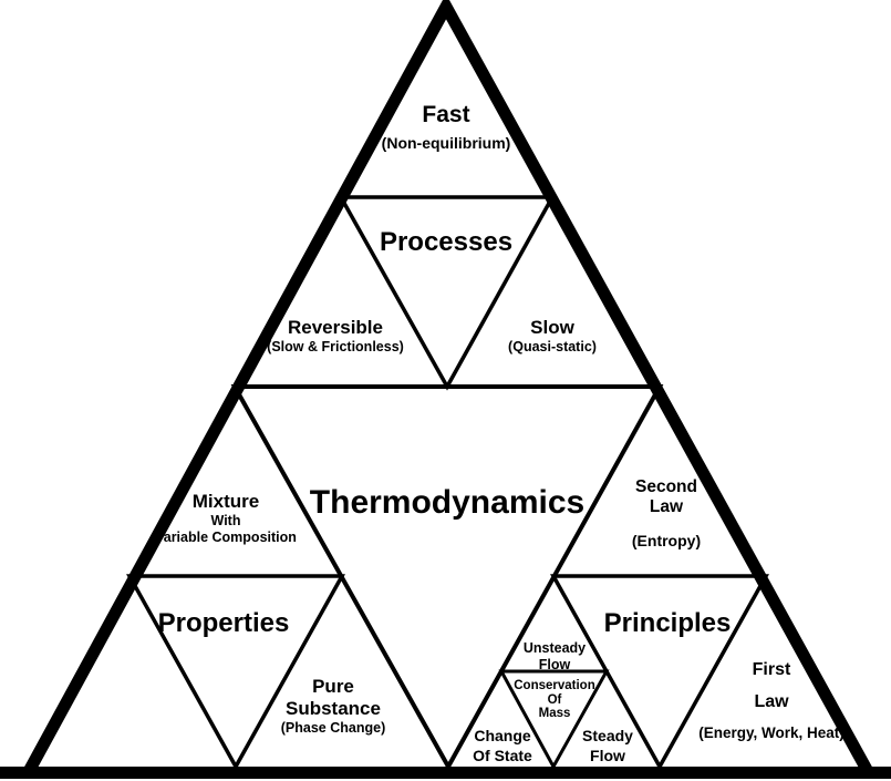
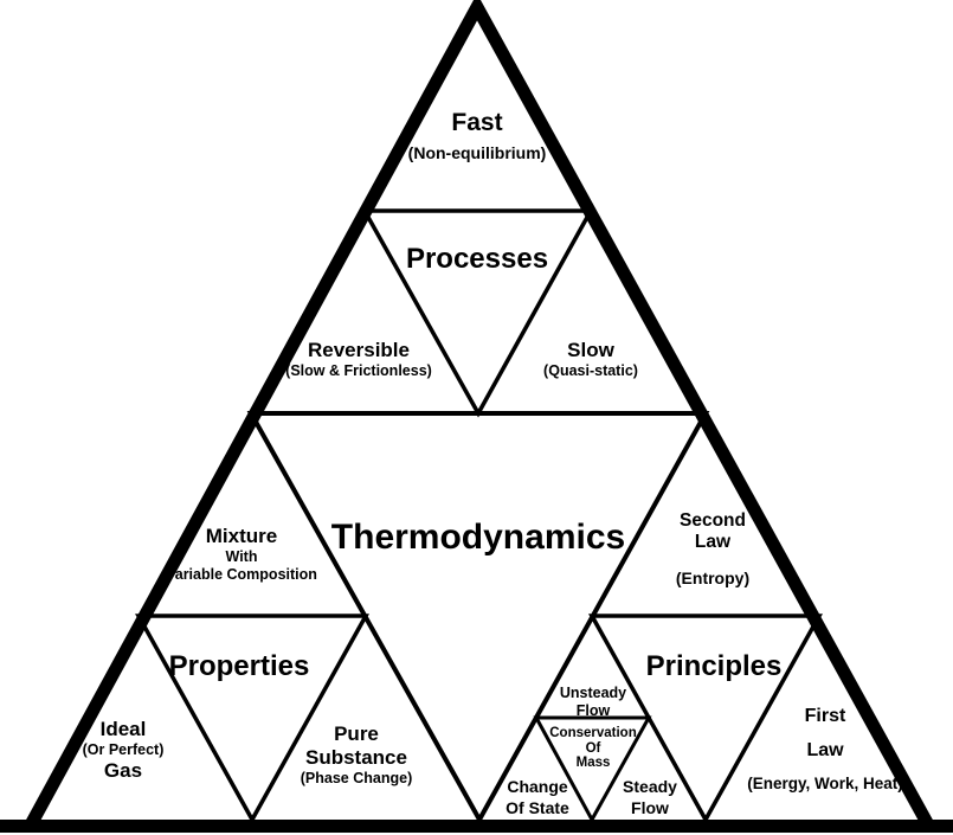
  Fast
  (Non-equilibrium)
  Processes
  Reversible
  (Slow & Frictionless)
  Slow
  (Quasi-static)
  Thermodynamics
  Mixture
  With
  Variable Composition
  Properties
+ Ideal
+ (Or Perfect)
+ Gas
  Pure
  Substance
  (Phase Change)
  Second
  Law
  (Entropy)
  Principles
  Unsteady
  Flow
  Conservation
  Of
  Mass
  Change
  Of State
  Steady
  Flow
  First
  Law
  (Energy, Work, Heat)
